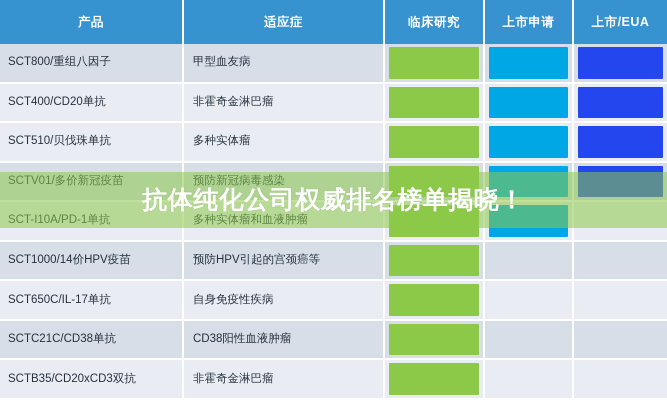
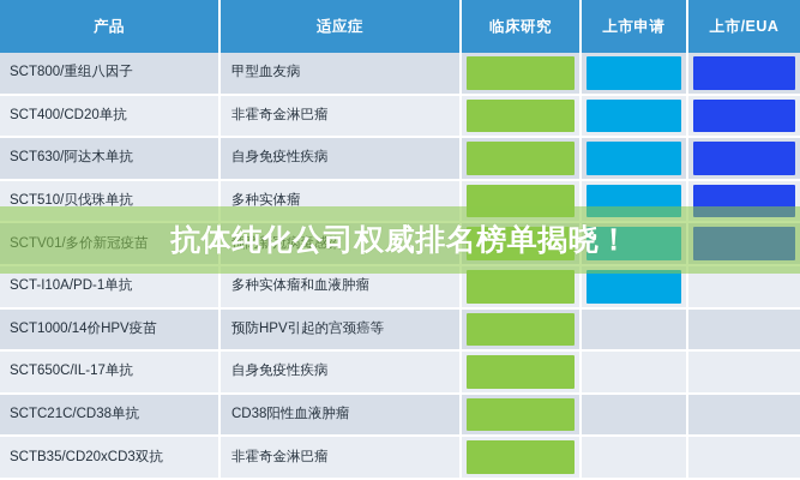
  产品	适应症	临床研究	上市申请	上市/EUA
  SCT800/重组八因子	甲型血友病
  SCT400/CD20单抗	非霍奇金淋巴瘤
+ SCT630/阿达木单抗	自身免疫性疾病
  SCT510/贝伐珠单抗	多种实体瘤
  SCTV01/多价新冠疫苗	预防新冠病毒感染
  SCT-I10A/PD-1单抗	多种实体瘤和血液肿瘤
  SCT1000/14价HPV疫苗	预防HPV引起的宫颈癌等
  SCT650C/IL-17单抗	自身免疫性疾病
  SCTC21C/CD38单抗	CD38阳性血液肿瘤
  SCTB35/CD20xCD3双抗	非霍奇金淋巴瘤
  抗体纯化公司权威排名榜单揭晓！
